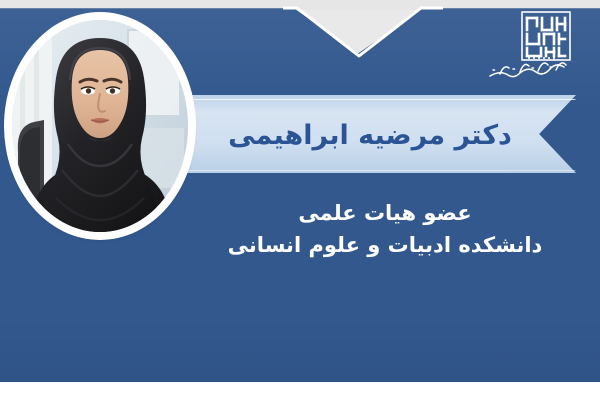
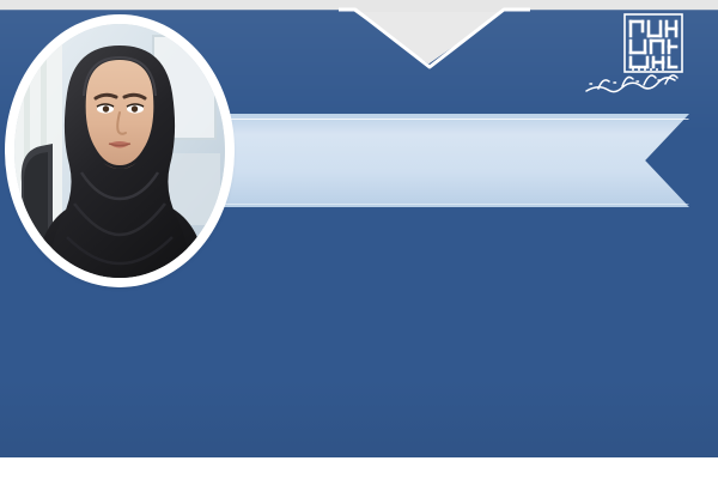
- دکتر مرضیه ابراهیمی
- عضو هیات علمی
- دانشکده ادبیات و علوم انسانی
